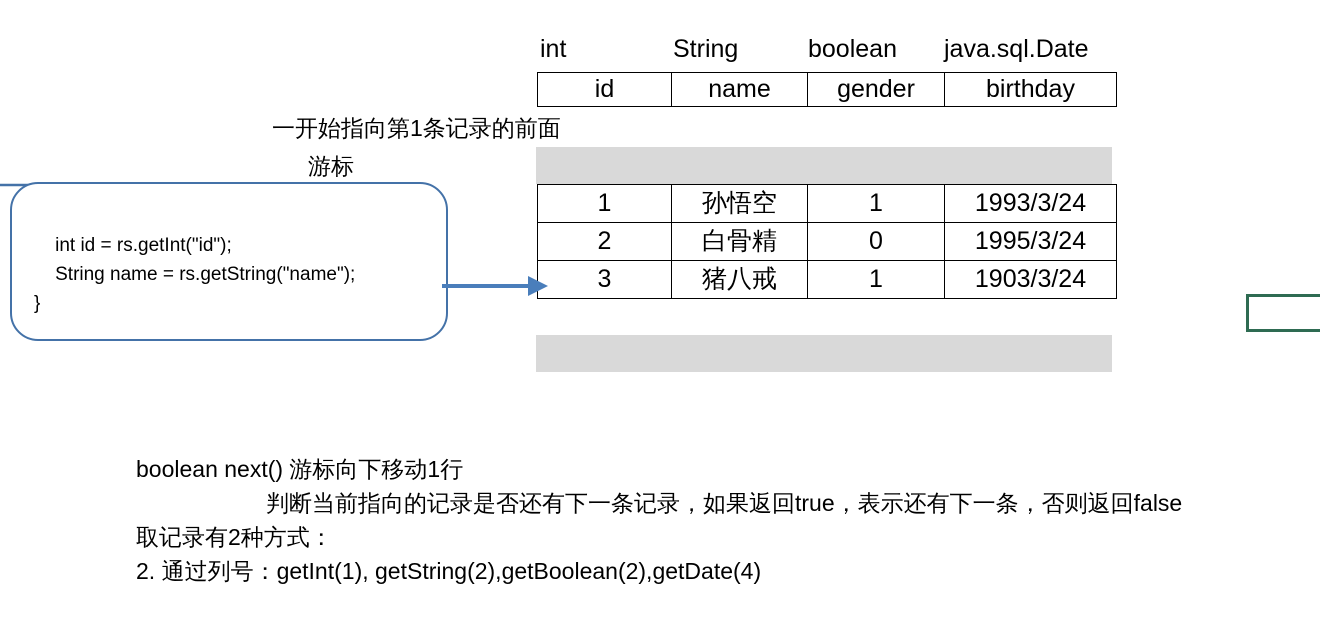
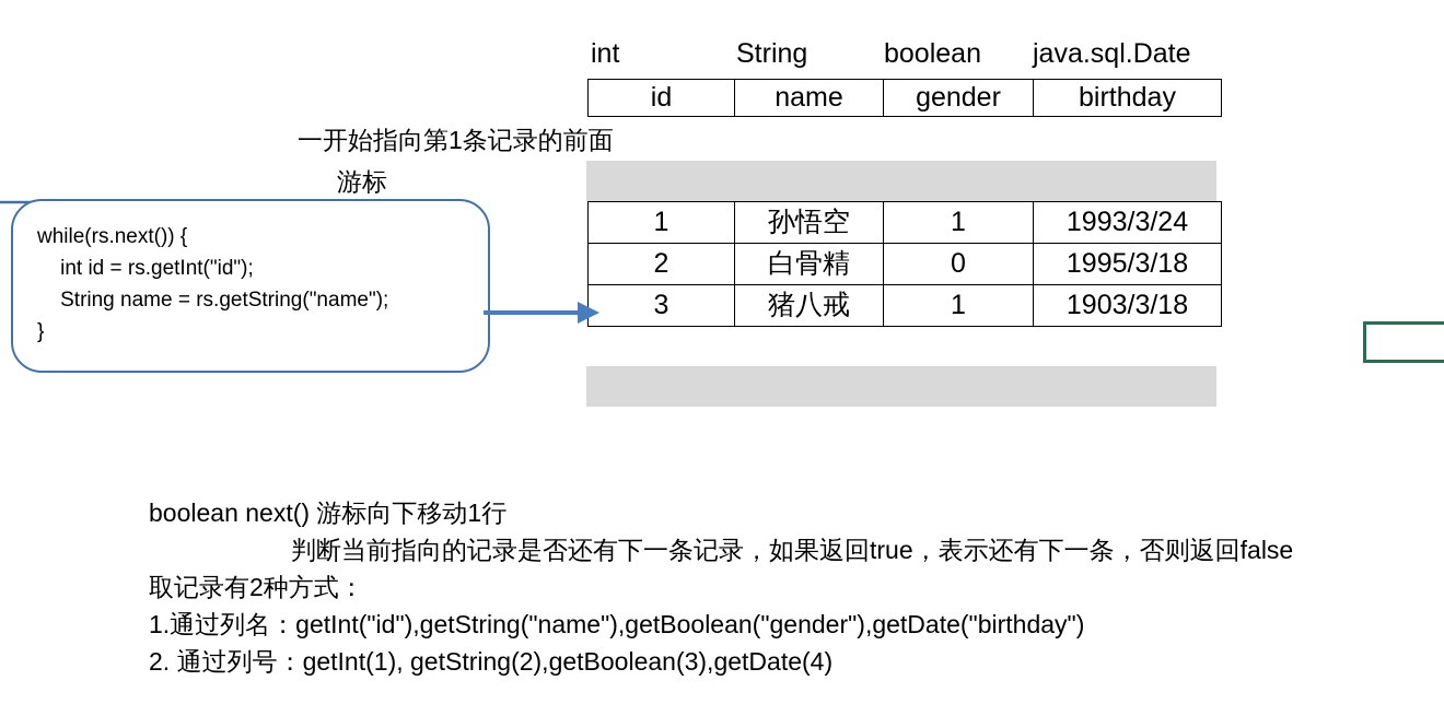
  int
  String
  boolean
  java.sql.Date
  id	name	gender	birthday
  1	孙悟空	1	1993/3/24
- 2	白骨精	0	1995/3/24
+ 2	白骨精	0	1995/3/18
- 3	猪八戒	1	1903/3/24
+ 3	猪八戒	1	1903/3/18
  一开始指向第1条记录的前面
  游标
+ while(rs.next()) {
  int id = rs.getInt("id");
  String name = rs.getString("name");
  }
  boolean next() 游标向下移动1行
  判断当前指向的记录是否还有下一条记录，如果返回true，表示还有下一条，否则返回false
  取记录有2种方式：
+ 1.通过列名：getInt("id"),getString("name"),getBoolean("gender"),getDate("birthday")
- 2. 通过列号：getInt(1), getString(2),getBoolean(2),getDate(4)
+ 2. 通过列号：getInt(1), getString(2),getBoolean(3),getDate(4)
